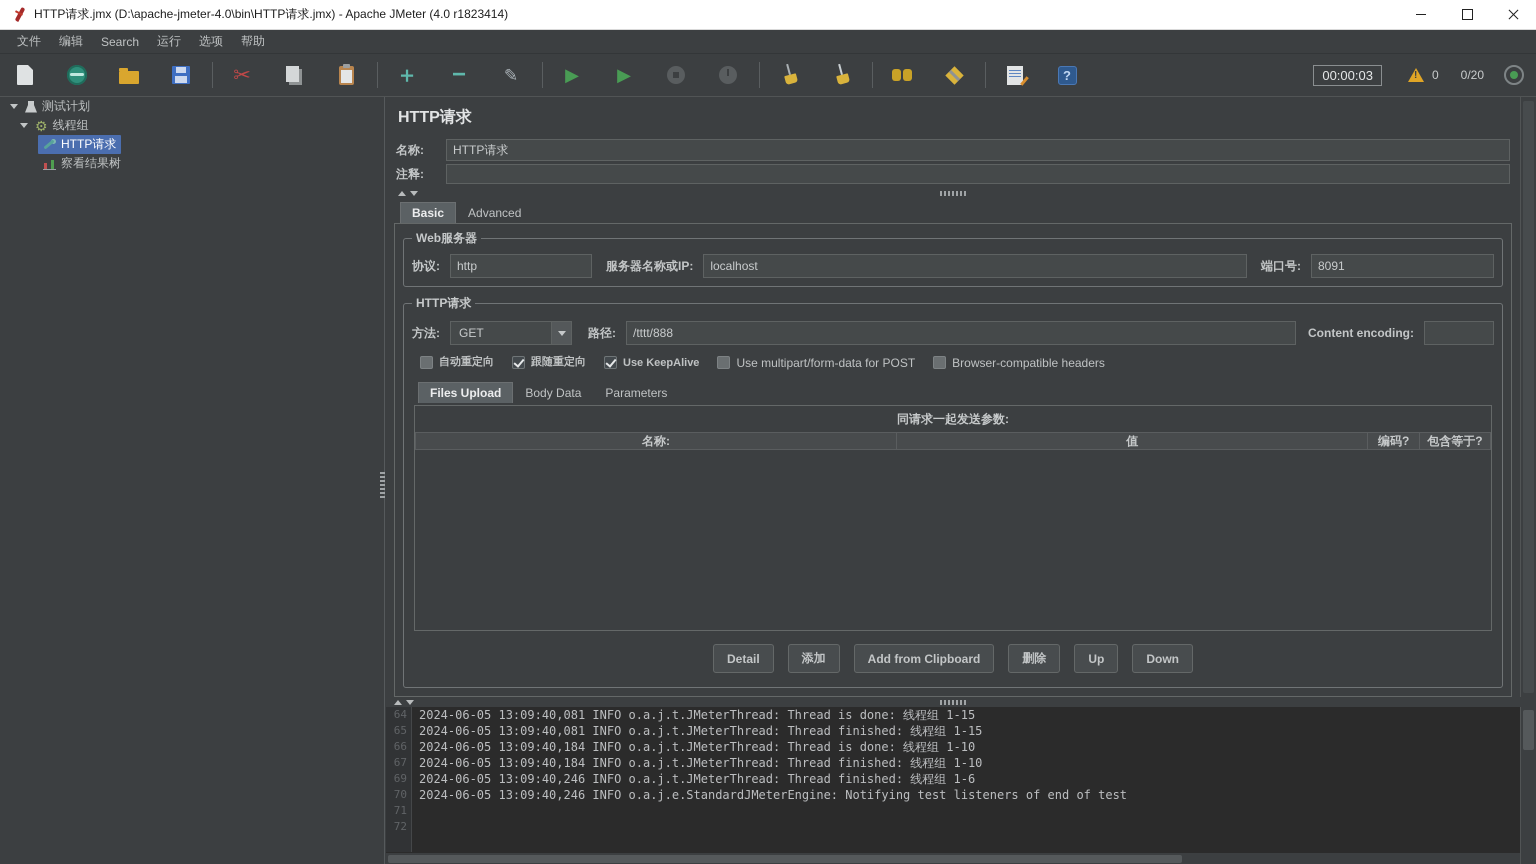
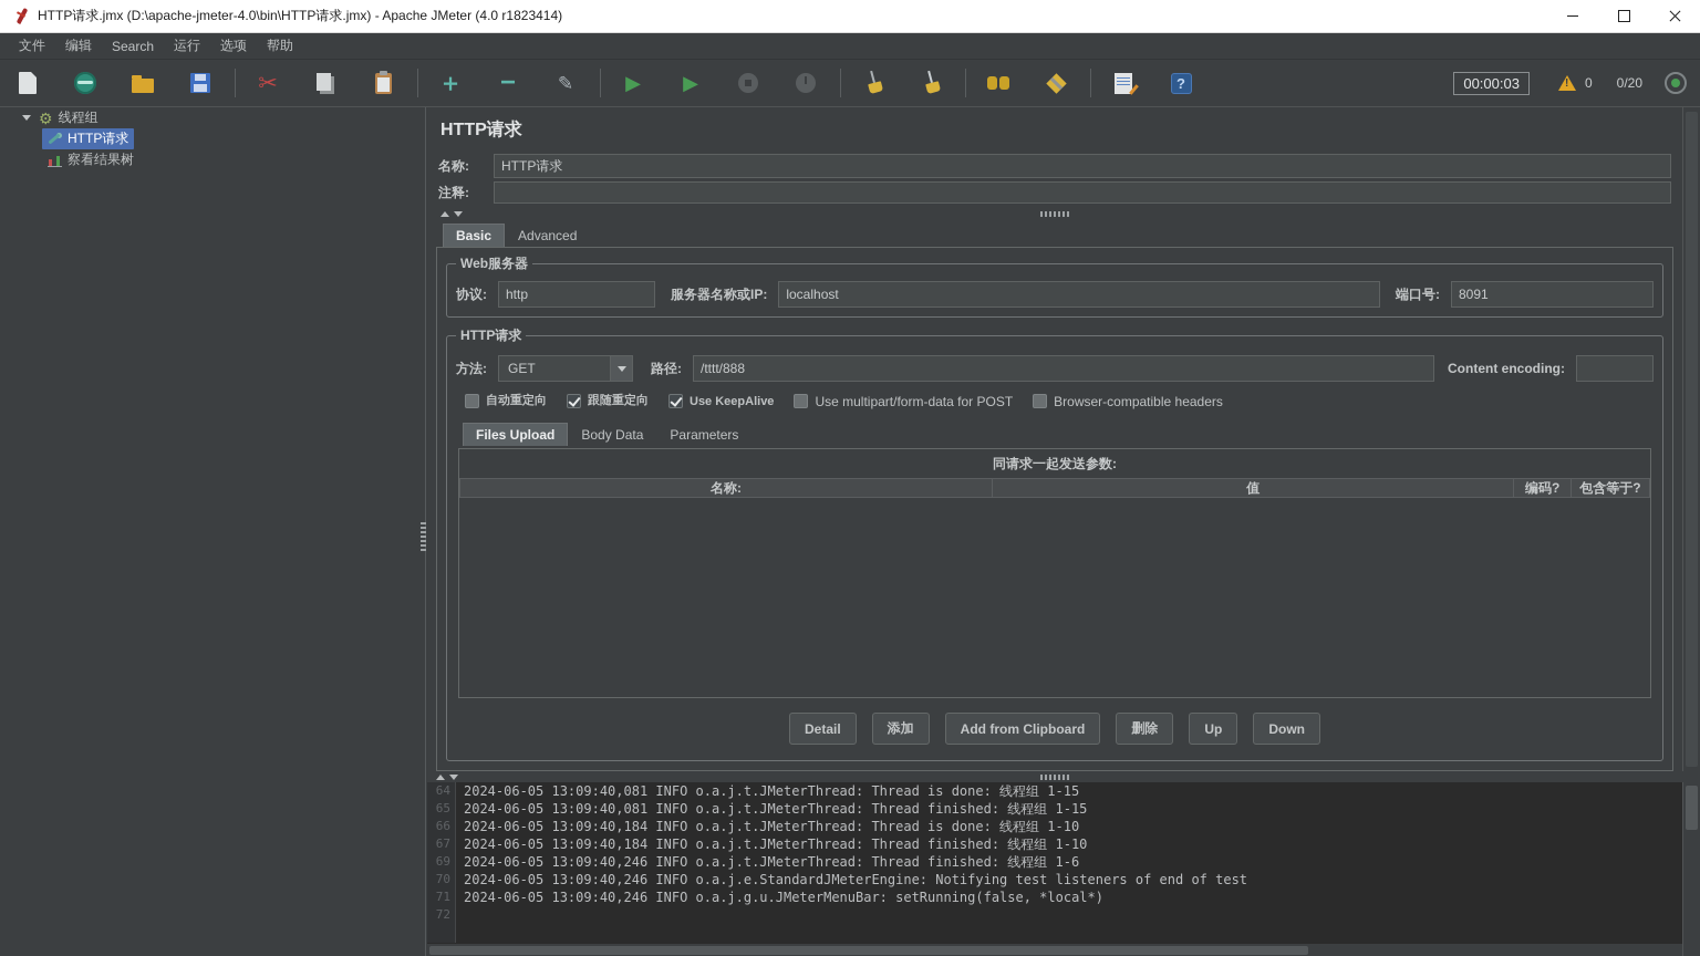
  HTTP请求.jmx (D:\apache-jmeter-4.0\bin\HTTP请求.jmx) - Apache JMeter (4.0 r1823414)
  文件
  编辑
  Search
  运行
  选项
  帮助
  ✂
  ＋
  −
  ✎
  ▶
  ▶
  ?
  00:00:03
  !
  0
  0/20
- 测试计划
  ⚙
  线程组
  HTTP请求
  察看结果树
  HTTP请求
  名称:
  HTTP请求
  注释:
  Basic
  Advanced
  Web服务器
  协议:
  http
  服务器名称或IP:
  localhost
  端口号:
  8091
  HTTP请求
  方法:
  GET
  路径:
  /tttt/888
  Content encoding:
  自动重定向
  跟随重定向
  Use KeepAlive
  Use multipart/form-data for POST
  Browser-compatible headers
  Files Upload
  Body Data
  Parameters
  同请求一起发送参数:
  名称:
  值
  编码?
  包含等于?
  Detail
  添加
  Add from Clipboard
  删除
  Up
  Down
  64
  2024-06-05 13:09:40,081 INFO o.a.j.t.JMeterThread: Thread is done: 线程组 1-15
  65
  2024-06-05 13:09:40,081 INFO o.a.j.t.JMeterThread: Thread finished: 线程组 1-15
  66
  2024-06-05 13:09:40,184 INFO o.a.j.t.JMeterThread: Thread is done: 线程组 1-10
  67
  2024-06-05 13:09:40,184 INFO o.a.j.t.JMeterThread: Thread finished: 线程组 1-10
  69
  2024-06-05 13:09:40,246 INFO o.a.j.t.JMeterThread: Thread finished: 线程组 1-6
  70
  2024-06-05 13:09:40,246 INFO o.a.j.e.StandardJMeterEngine: Notifying test listeners of end of test
  71
+ 2024-06-05 13:09:40,246 INFO o.a.j.g.u.JMeterMenuBar: setRunning(false, *local*)
  72
